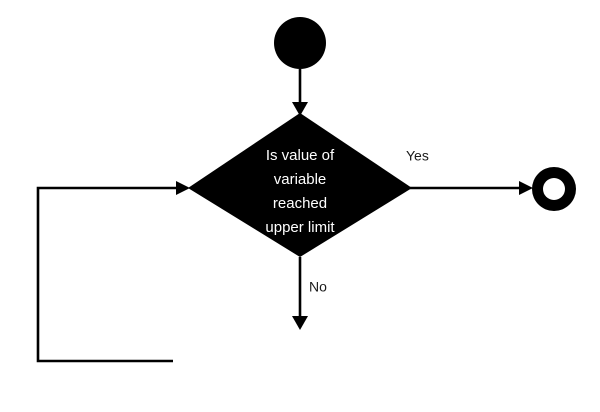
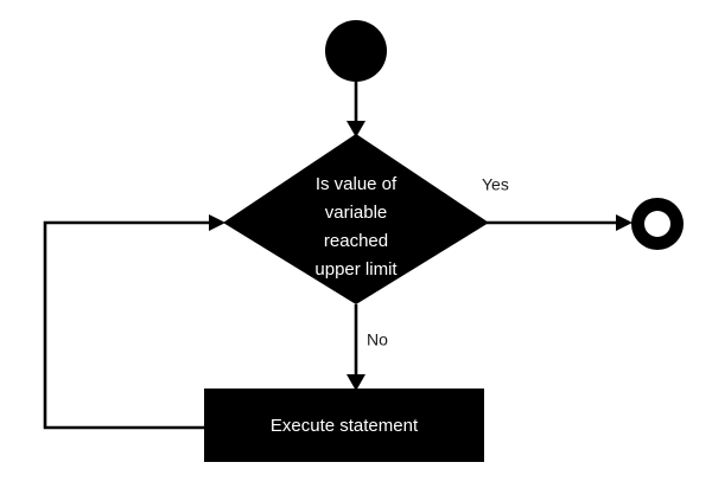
  Is value of
  variable
  reached
  upper limit
  Yes
  No
+ Execute statement
